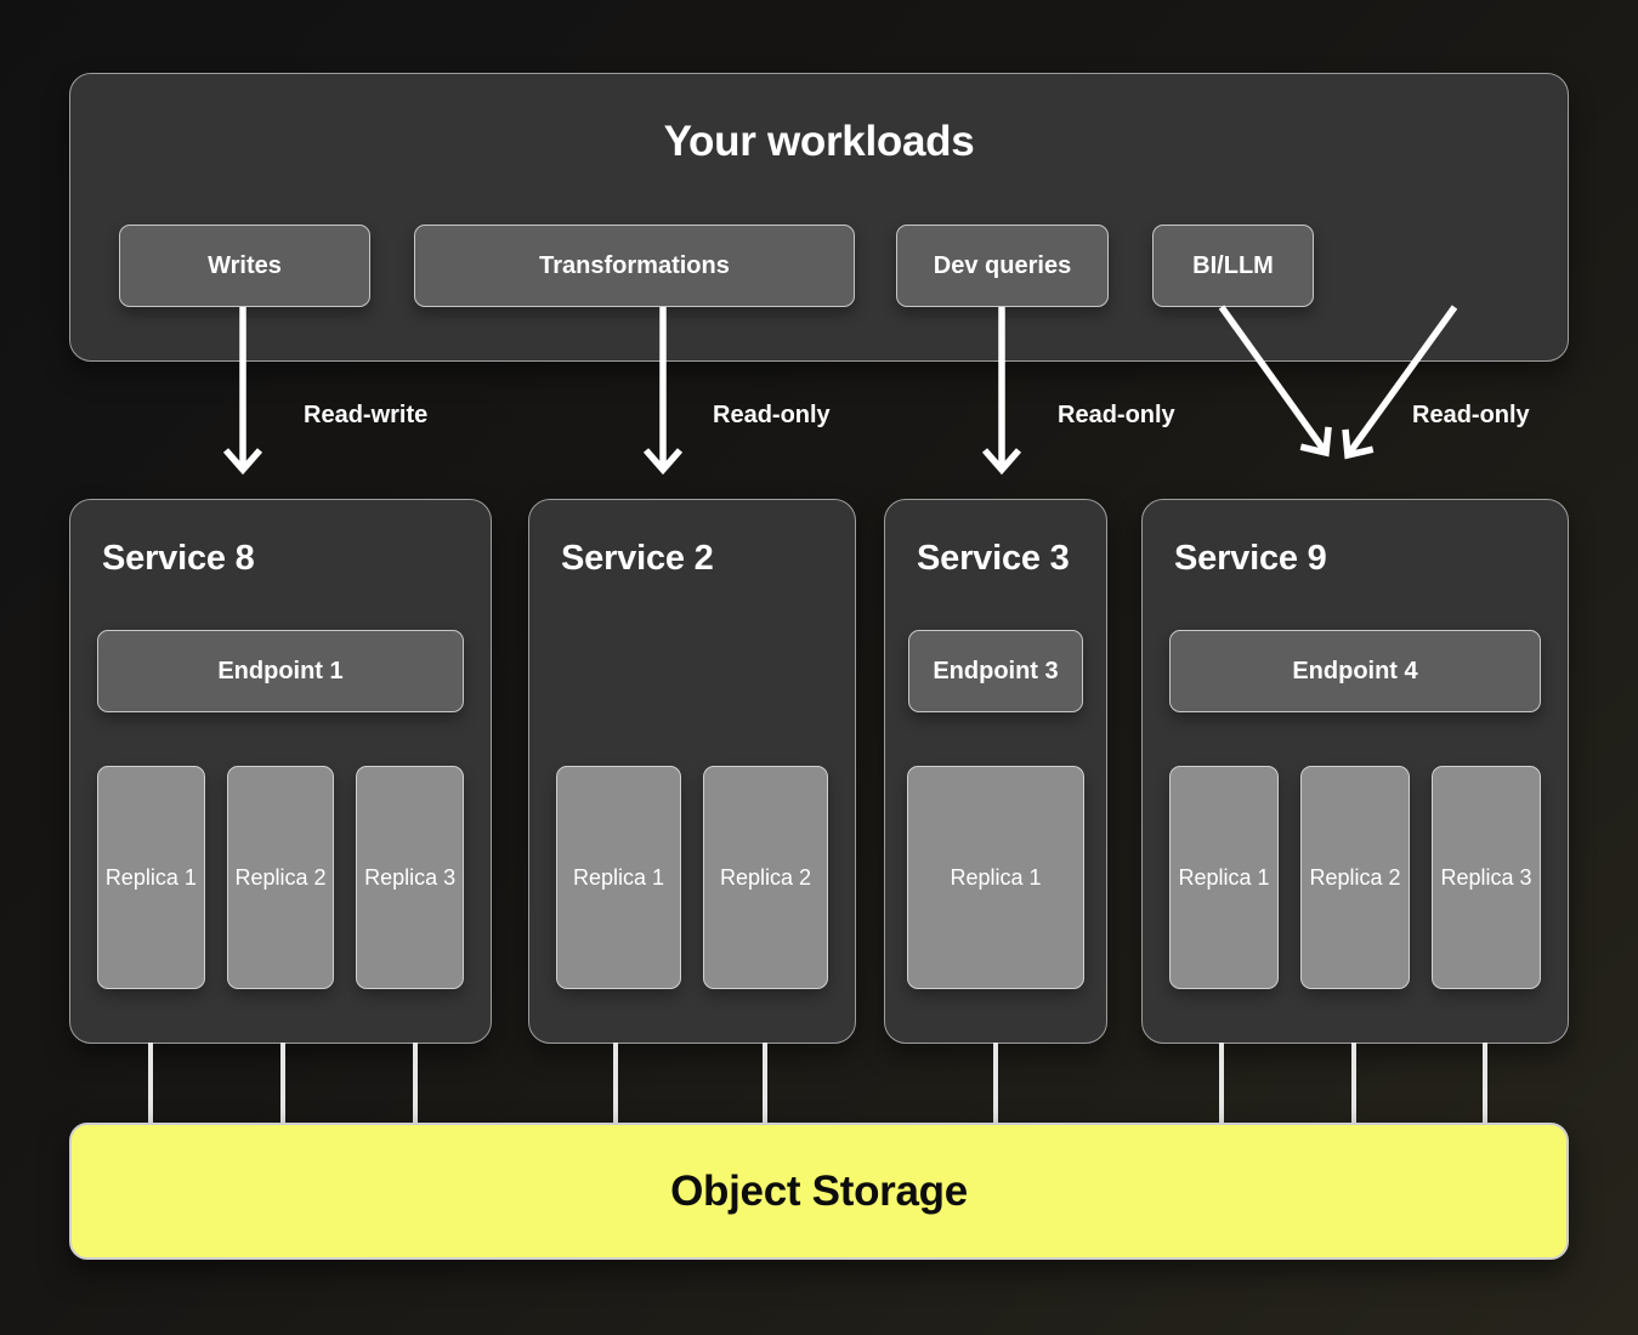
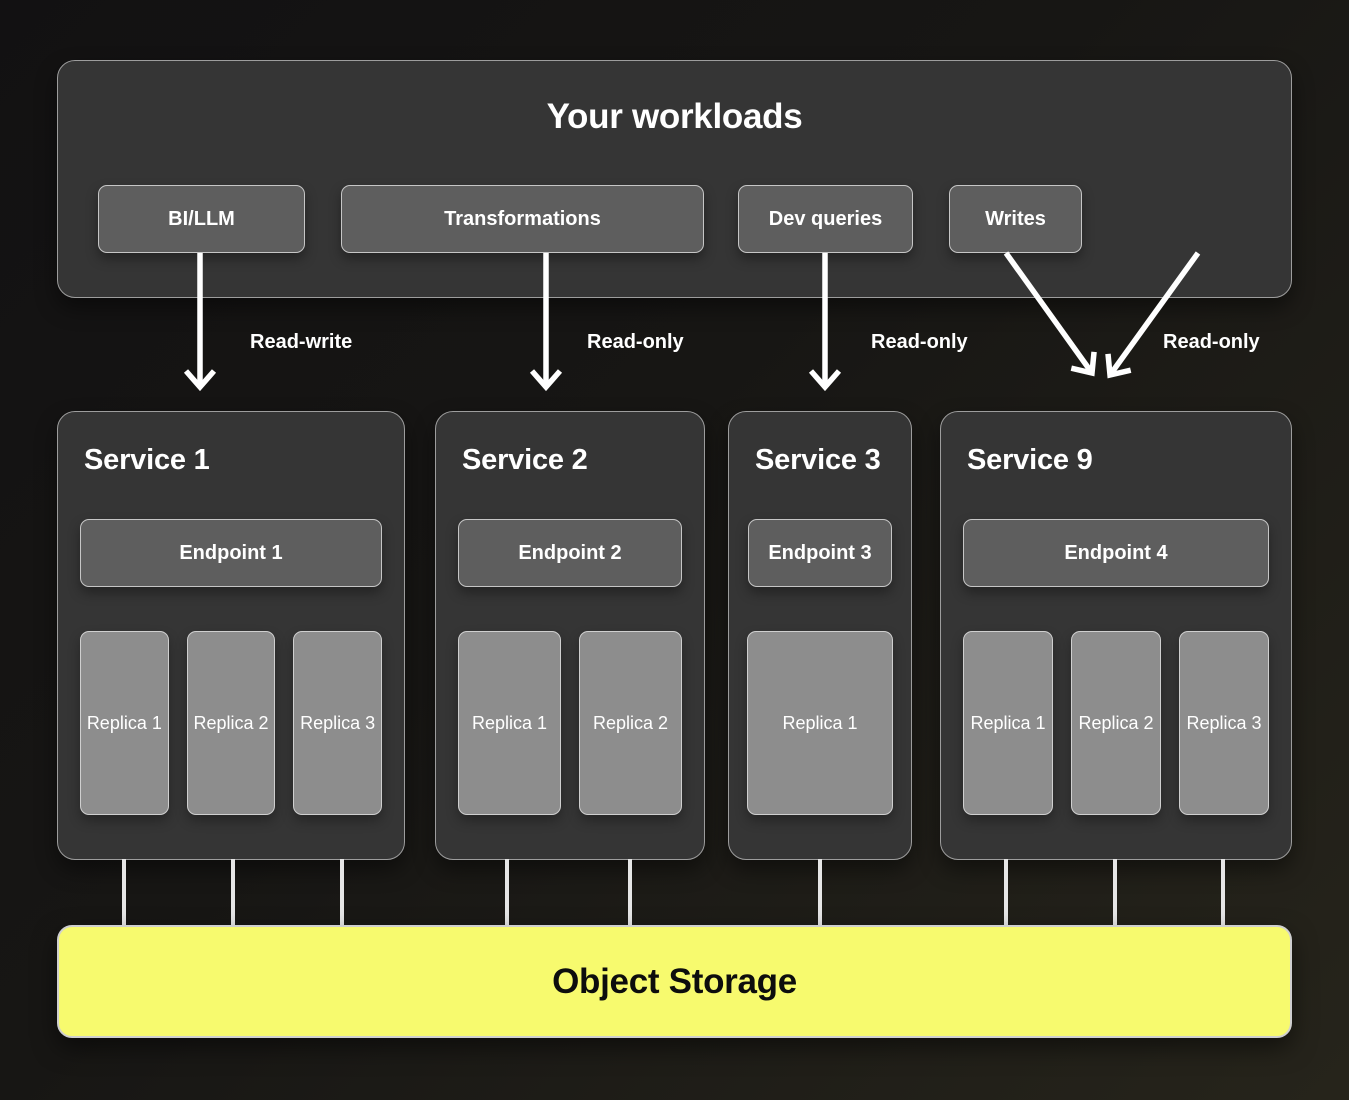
  Your workloads
- Writes
+ BI/LLM
  Transformations
  Dev queries
- BI/LLM
+ Writes
- Service 8
+ Service 1
  Endpoint 1
  Replica 1
  Replica 2
  Replica 3
  Service 2
+ Endpoint 2
  Replica 1
  Replica 2
  Service 3
  Endpoint 3
  Replica 1
  Service 9
  Endpoint 4
  Replica 1
  Replica 2
  Replica 3
  Read-write
  Read-only
  Read-only
  Read-only
  Object Storage
